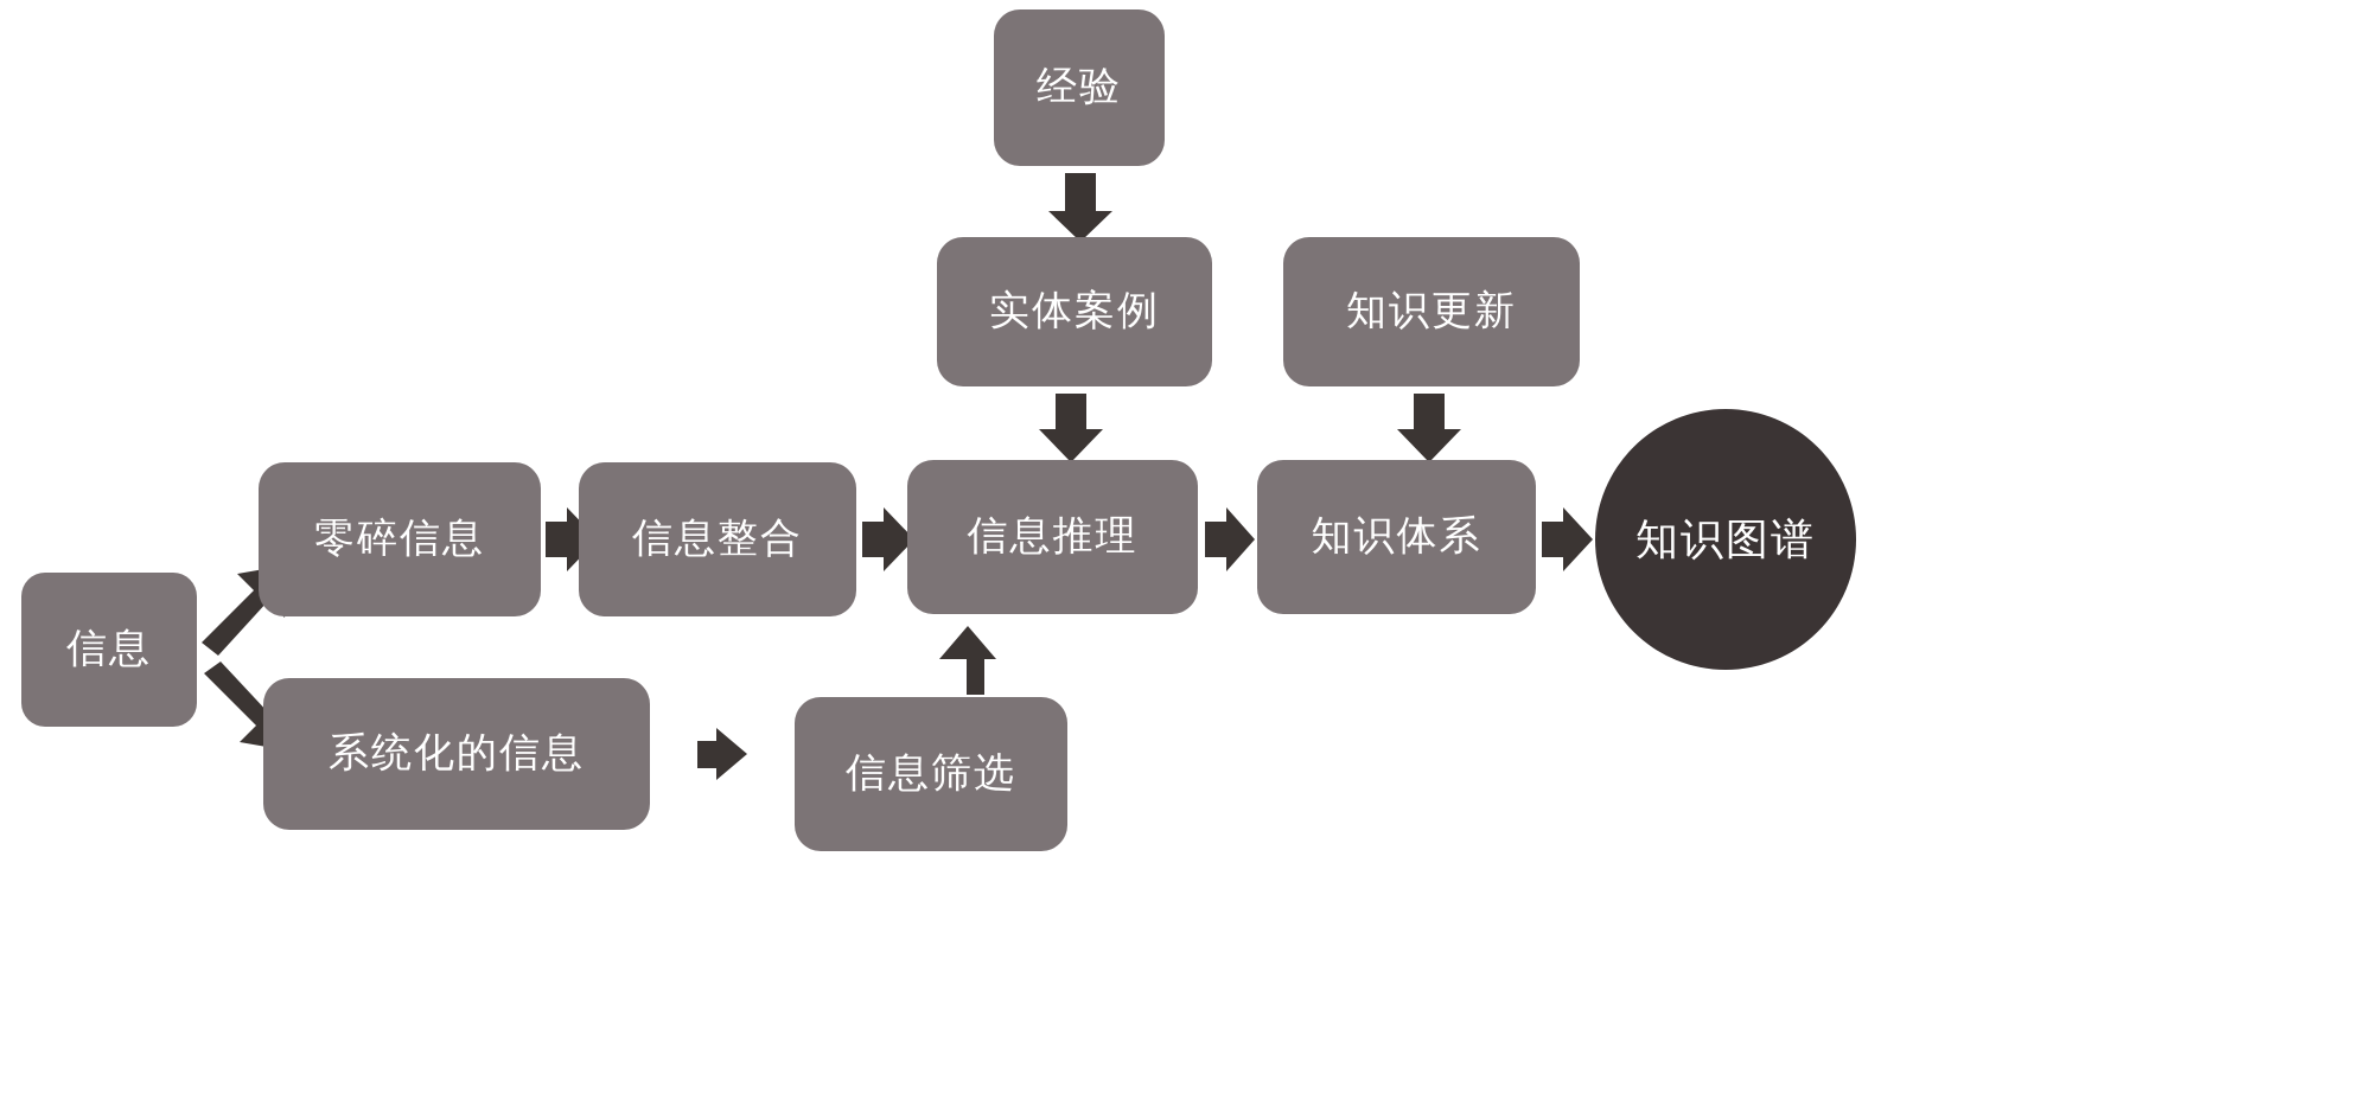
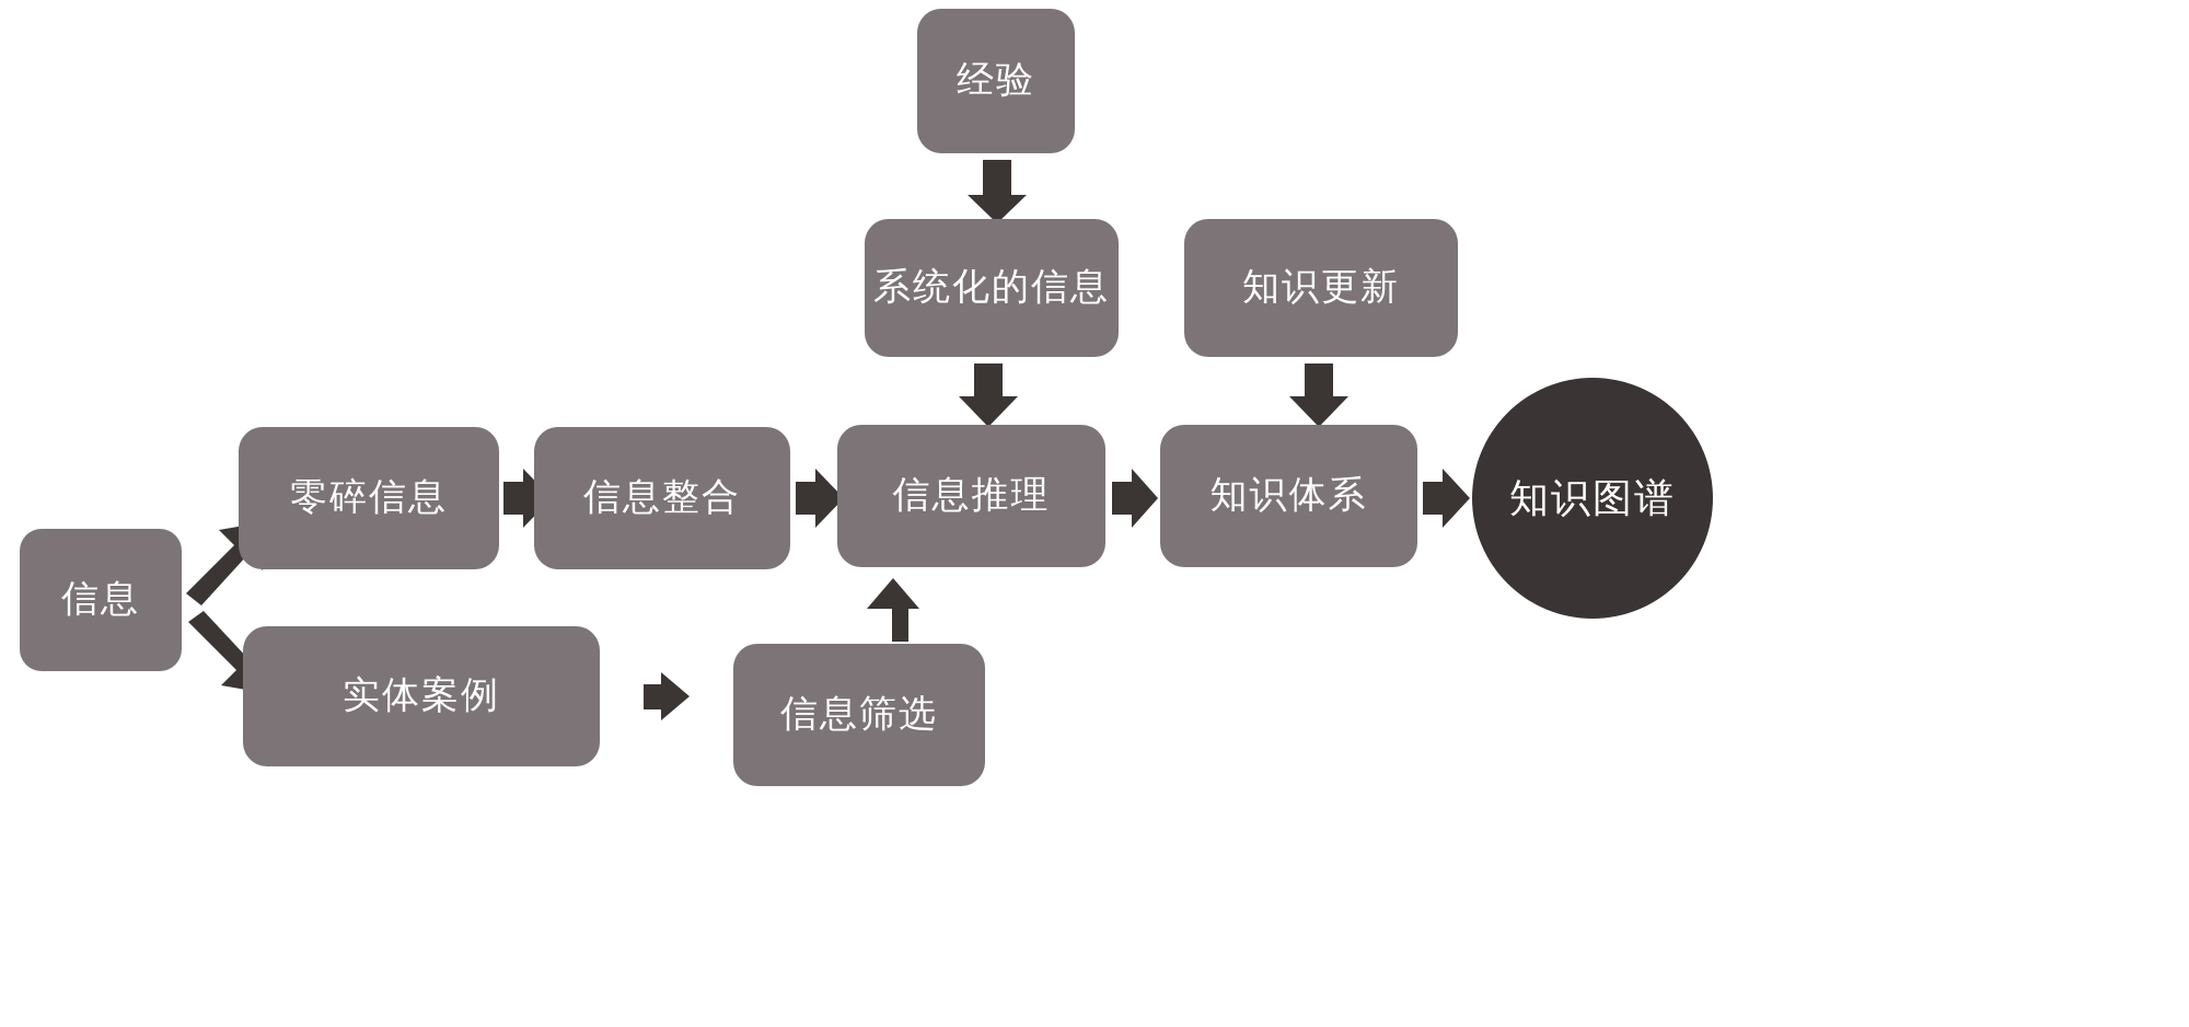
  信息
  零碎信息
- 系统化的信息
+ 实体案例
  信息整合
  信息筛选
  信息推理
  经验
- 实体案例
+ 系统化的信息
  知识更新
  知识体系
  知识图谱
